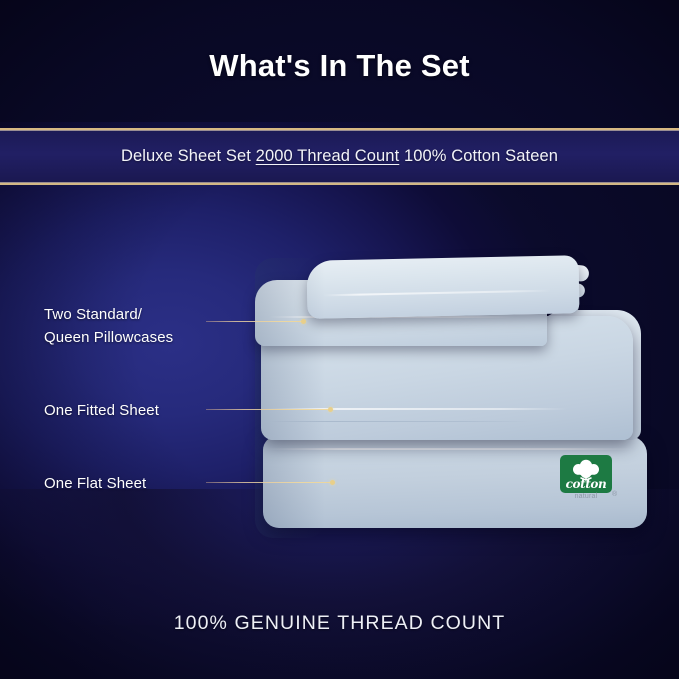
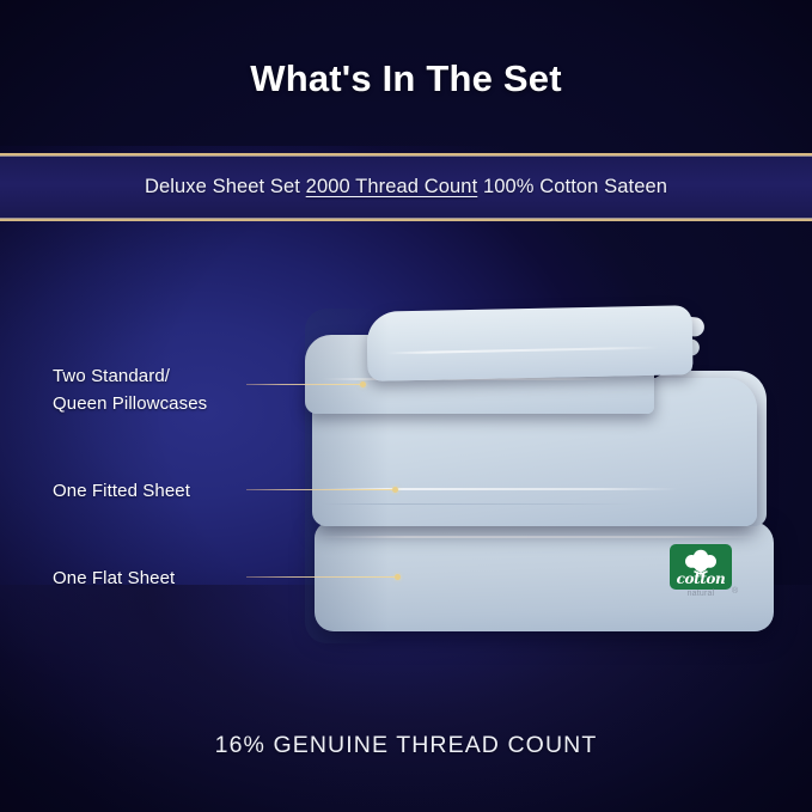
  What's In The Set
  Deluxe Sheet Set 2000 Thread Count 100% Cotton Sateen
  cotton
  Two Standard/
  Queen Pillowcases
  One Fitted Sheet
  One Flat Sheet
- 100% GENUINE THREAD COUNT
+ 16% GENUINE THREAD COUNT
